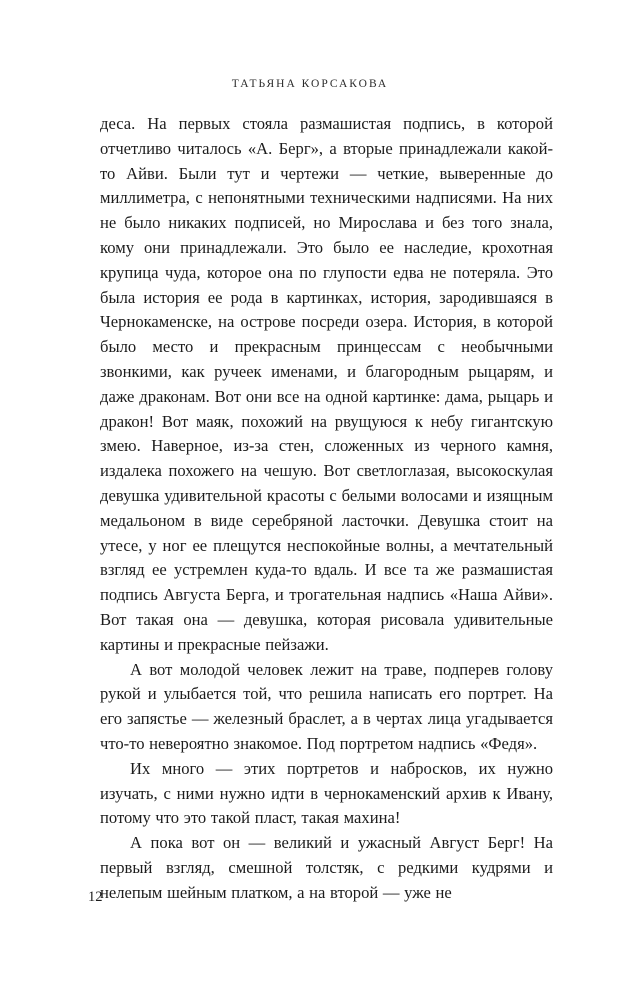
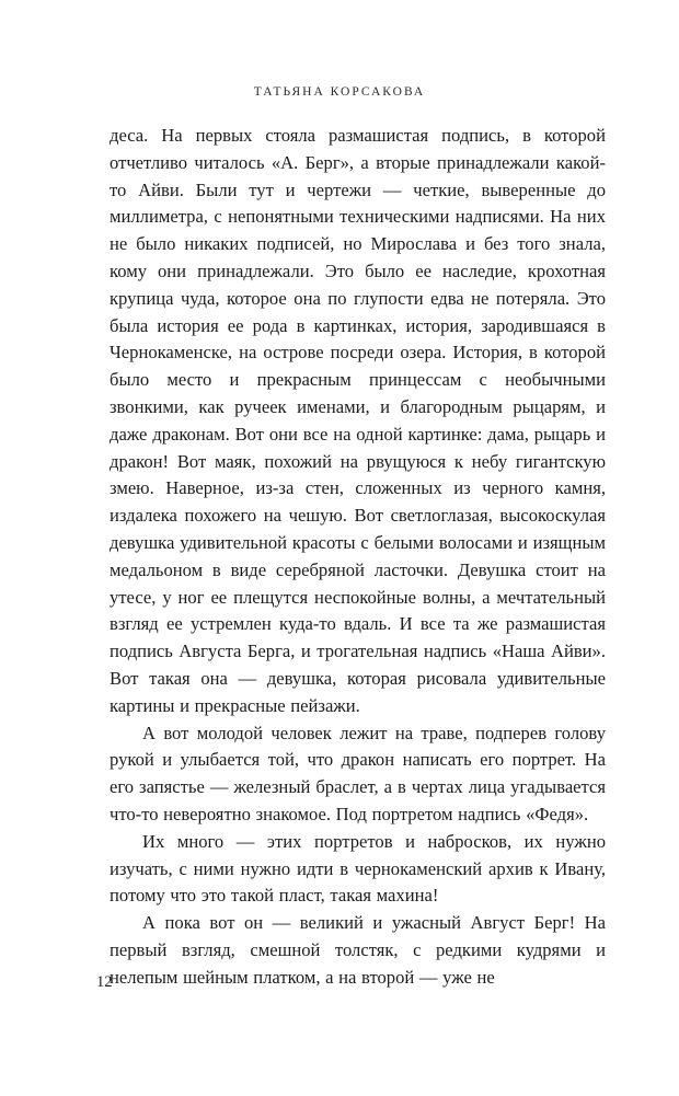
  ТАТЬЯНА КОРСАКОВА
  деса. На первых стояла размашистая подпись, в которой отчетливо читалось «А. Берг», а вторые принадлежали какой-то Айви. Были тут и чертежи — четкие, выверенные до миллиметра, с непонятными техническими надписями. На них не было никаких подписей, но Мирослава и без того знала, кому они принадлежали. Это было ее наследие, крохотная крупица чуда, которое она по глупости едва не потеряла. Это была история ее рода в картинках, история, зародившаяся в Чернокаменске, на острове посреди озера. История, в которой было место и прекрасным принцессам с необычными звонкими, как ручеек именами, и благородным рыцарям, и даже драконам. Вот они все на одной картинке: дама, рыцарь и дракон! Вот маяк, похожий на рвущуюся к небу гигантскую змею. Наверное, из-за стен, сложенных из черного камня, издалека похожего на чешую. Вот светлоглазая, высокоскулая девушка удивительной красоты с белыми волосами и изящным медальоном в виде серебряной ласточки. Девушка стоит на утесе, у ног ее плещутся неспокойные волны, а мечтательный взгляд ее устремлен куда-то вдаль. И все та же размашистая подпись Августа Берга, и трогательная надпись «Наша Айви». Вот такая она — девушка, которая рисовала удивительные картины и прекрасные пейзажи.
- А вот молодой человек лежит на траве, подперев голову рукой и улыбается той, что решила написать его портрет. На его запястье — железный браслет, а в чертах лица угадывается что-то невероятно знакомое. Под портретом надпись «Федя».
+ А вот молодой человек лежит на траве, подперев голову рукой и улыбается той, что дракон написать его портрет. На его запястье — железный браслет, а в чертах лица угадывается что-то невероятно знакомое. Под портретом надпись «Федя».
  Их много — этих портретов и набросков, их нужно изучать, с ними нужно идти в чернокаменский архив к Ивану, потому что это такой пласт, такая махина!
  А пока вот он — великий и ужасный Август Берг! На первый взгляд, смешной толстяк, с редкими кудрями и нелепым шейным платком, а на второй — уже не
  12
